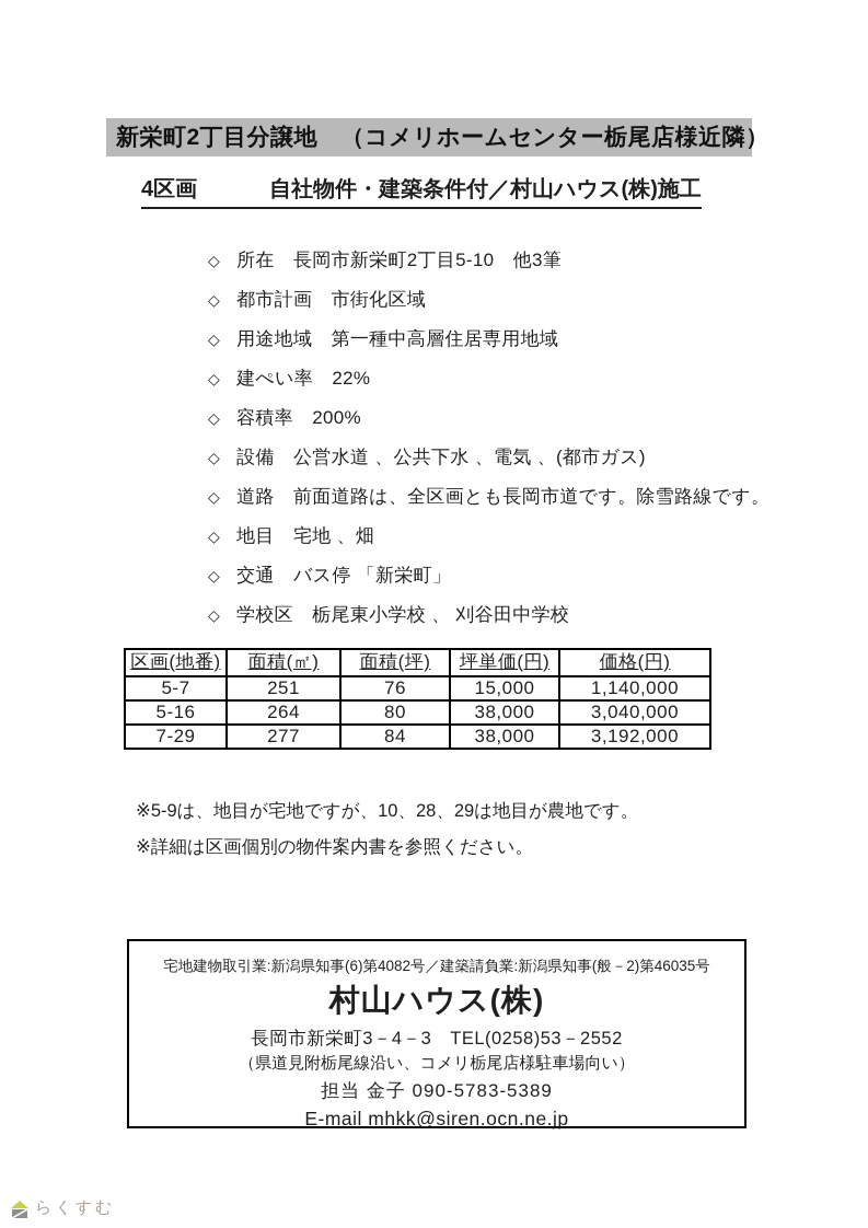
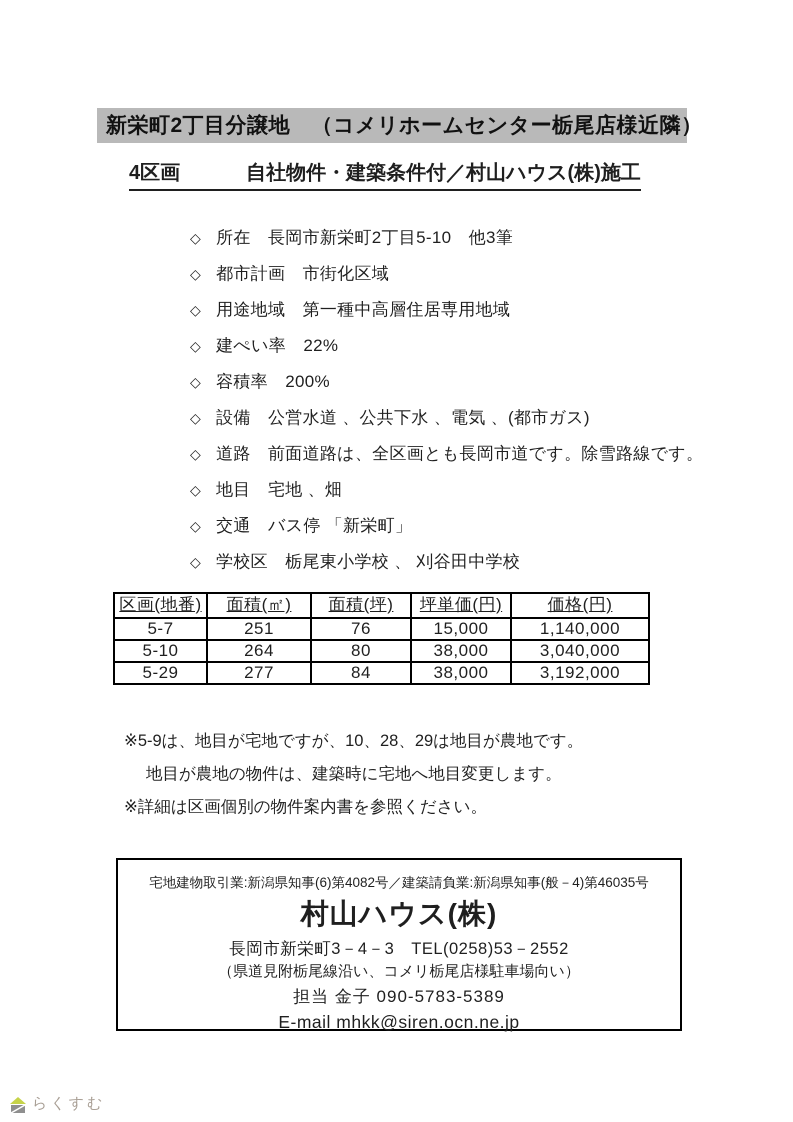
  新栄町2丁目分譲地 （コメリホームセンター栃尾店様近隣）
  4区画
  自社物件・建築条件付／村山ハウス(株)施工
  ◇
  所在 長岡市新栄町2丁目5-10 他3筆
  ◇
  都市計画 市街化区域
  ◇
  用途地域 第一種中高層住居専用地域
  ◇
  建ぺい率 22%
  ◇
  容積率 200%
  ◇
  設備 公営水道 、公共下水 、電気 、(都市ガス)
  ◇
  道路 前面道路は、全区画とも長岡市道です。除雪路線です。
  ◇
  地目 宅地 、畑
  ◇
  交通 バス停 「新栄町」
  ◇
  学校区 栃尾東小学校 、 刈谷田中学校
  区画(地番)	面積(㎡)	面積(坪)	坪単価(円)	価格(円)
  5-7	251	76	15,000	1,140,000
- 5-16	264	80	38,000	3,040,000
+ 5-10	264	80	38,000	3,040,000
- 7-29	277	84	38,000	3,192,000
+ 5-29	277	84	38,000	3,192,000
  ※5-9は、地目が宅地ですが、10、28、29は地目が農地です。
+ 地目が農地の物件は、建築時に宅地へ地目変更します。
  ※詳細は区画個別の物件案内書を参照ください。
- 宅地建物取引業:新潟県知事(6)第4082号／建築請負業:新潟県知事(般－2)第46035号
+ 宅地建物取引業:新潟県知事(6)第4082号／建築請負業:新潟県知事(般－4)第46035号
  村山ハウス(株)
  長岡市新栄町3－4－3 TEL(0258)53－2552
  （県道見附栃尾線沿い、コメリ栃尾店様駐車場向い）
  担当 金子 090-5783-5389
  E-mail mhkk@siren.ocn.ne.jp
  らくすむ
